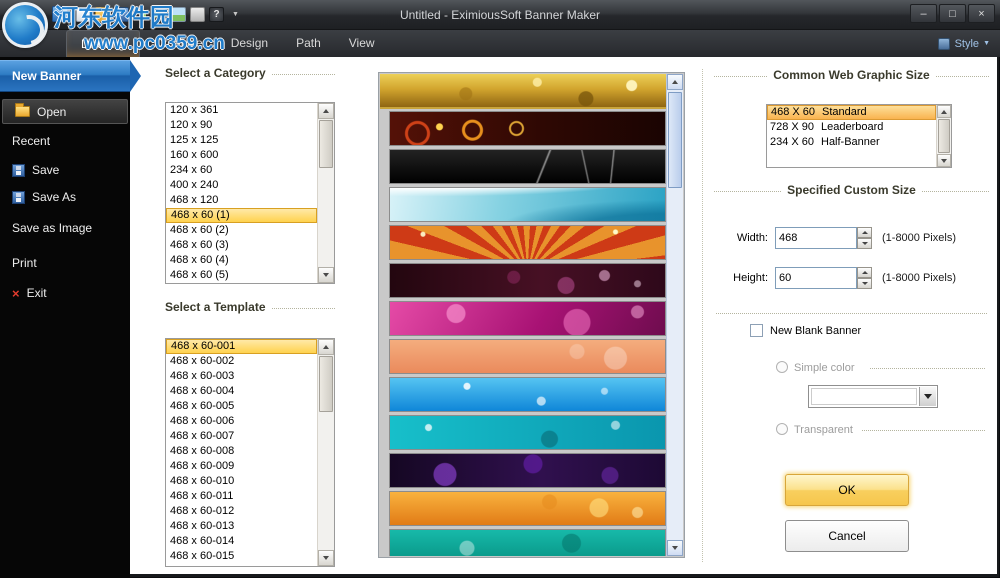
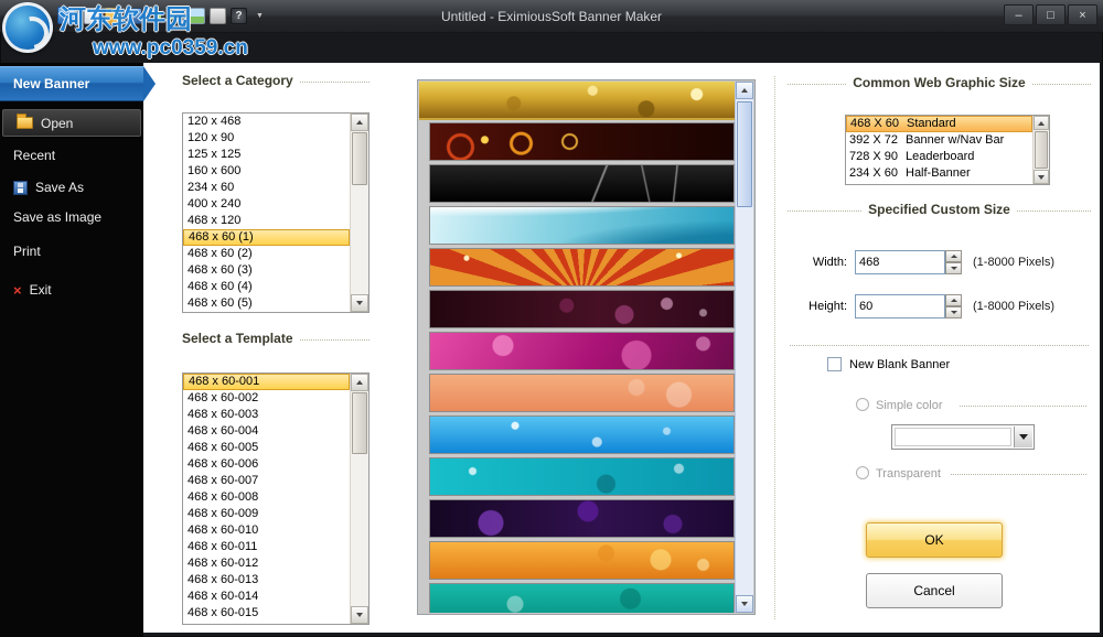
  ?
  Untitled - EximiousSoft Banner Maker
  –
  □
  ×
- Drawing
- Organize
- Design
- Path
- View
- Style
  New Banner
  Open
  Recent
- Save
  Save As
  Save as Image
  Print
  ×
  Exit
  Select a Category
- 120 x 361
+ 120 x 468
  120 x 90
  125 x 125
  160 x 600
  234 x 60
  400 x 240
  468 x 120
  468 x 60 (1)
  468 x 60 (2)
  468 x 60 (3)
  468 x 60 (4)
  468 x 60 (5)
  Select a Template
  468 x 60-001
  468 x 60-002
  468 x 60-003
  468 x 60-004
  468 x 60-005
  468 x 60-006
  468 x 60-007
  468 x 60-008
  468 x 60-009
  468 x 60-010
  468 x 60-011
  468 x 60-012
  468 x 60-013
  468 x 60-014
  468 x 60-015
  Common Web Graphic Size
  468 X 60
  Standard
+ 392 X 72
+ Banner w/Nav Bar
  728 X 90
  Leaderboard
  234 X 60
  Half-Banner
  Specified Custom Size
  Width:
  468
  (1-8000 Pixels)
  Height:
  60
  (1-8000 Pixels)
  New Blank Banner
  Simple color
  Transparent
  OK
  Cancel
  河东软件园
  www.pc0359.cn
